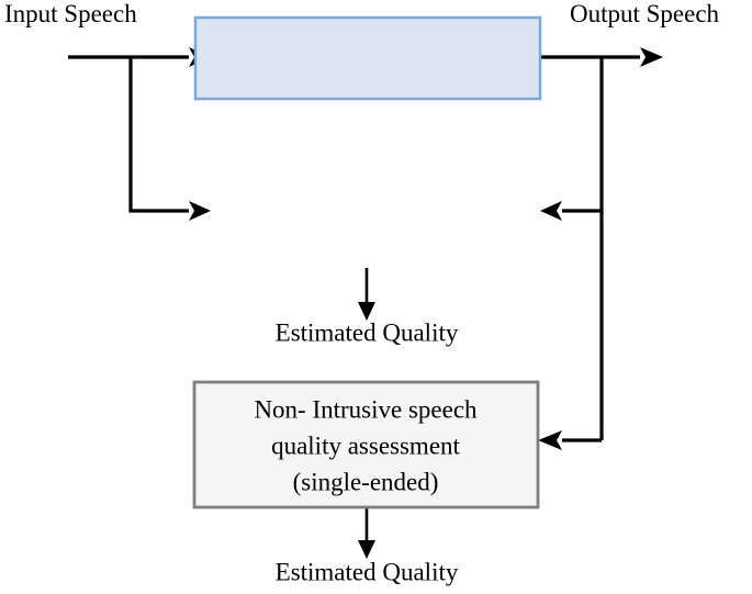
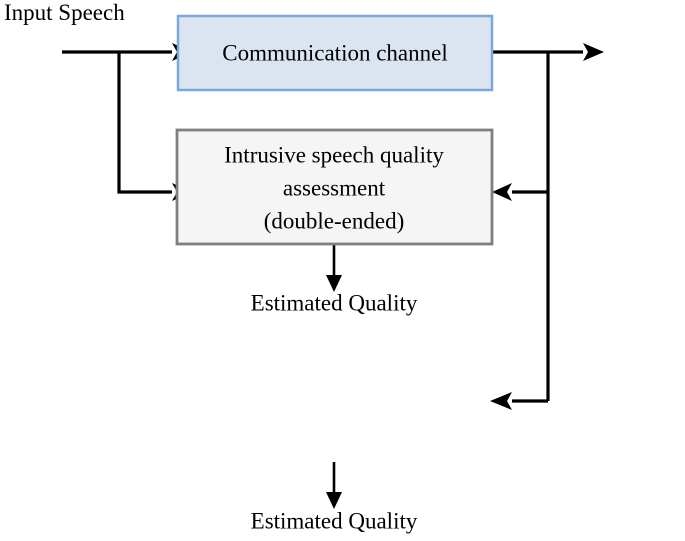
+ Communication channel
+ Intrusive speech quality
+ assessment
+ (double-ended)
  Estimated Quality
- Non- Intrusive speech
- quality assessment
- (single-ended)
  Estimated Quality
  Input Speech
- Output Speech
